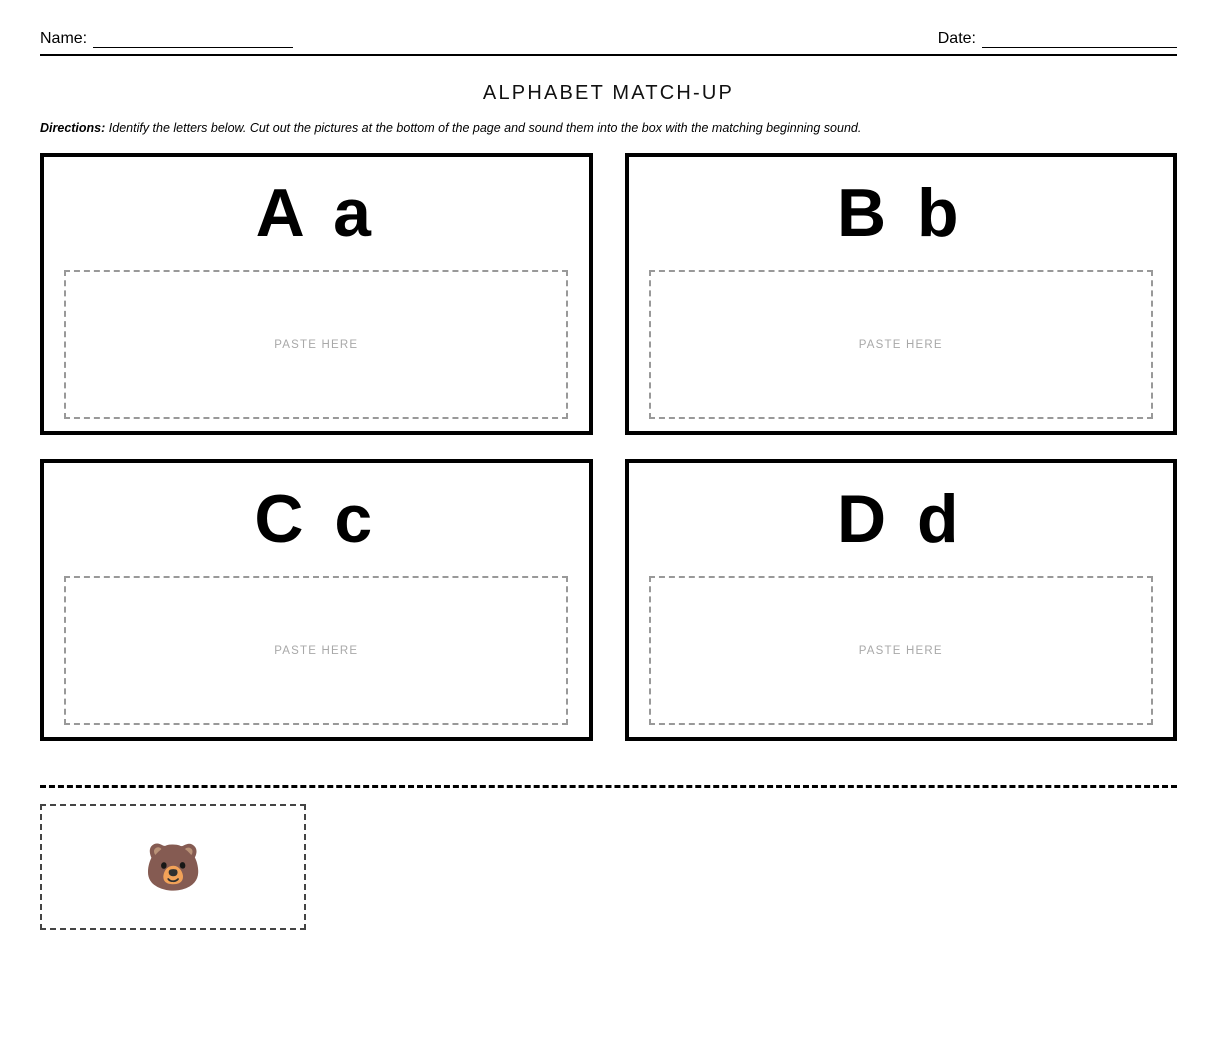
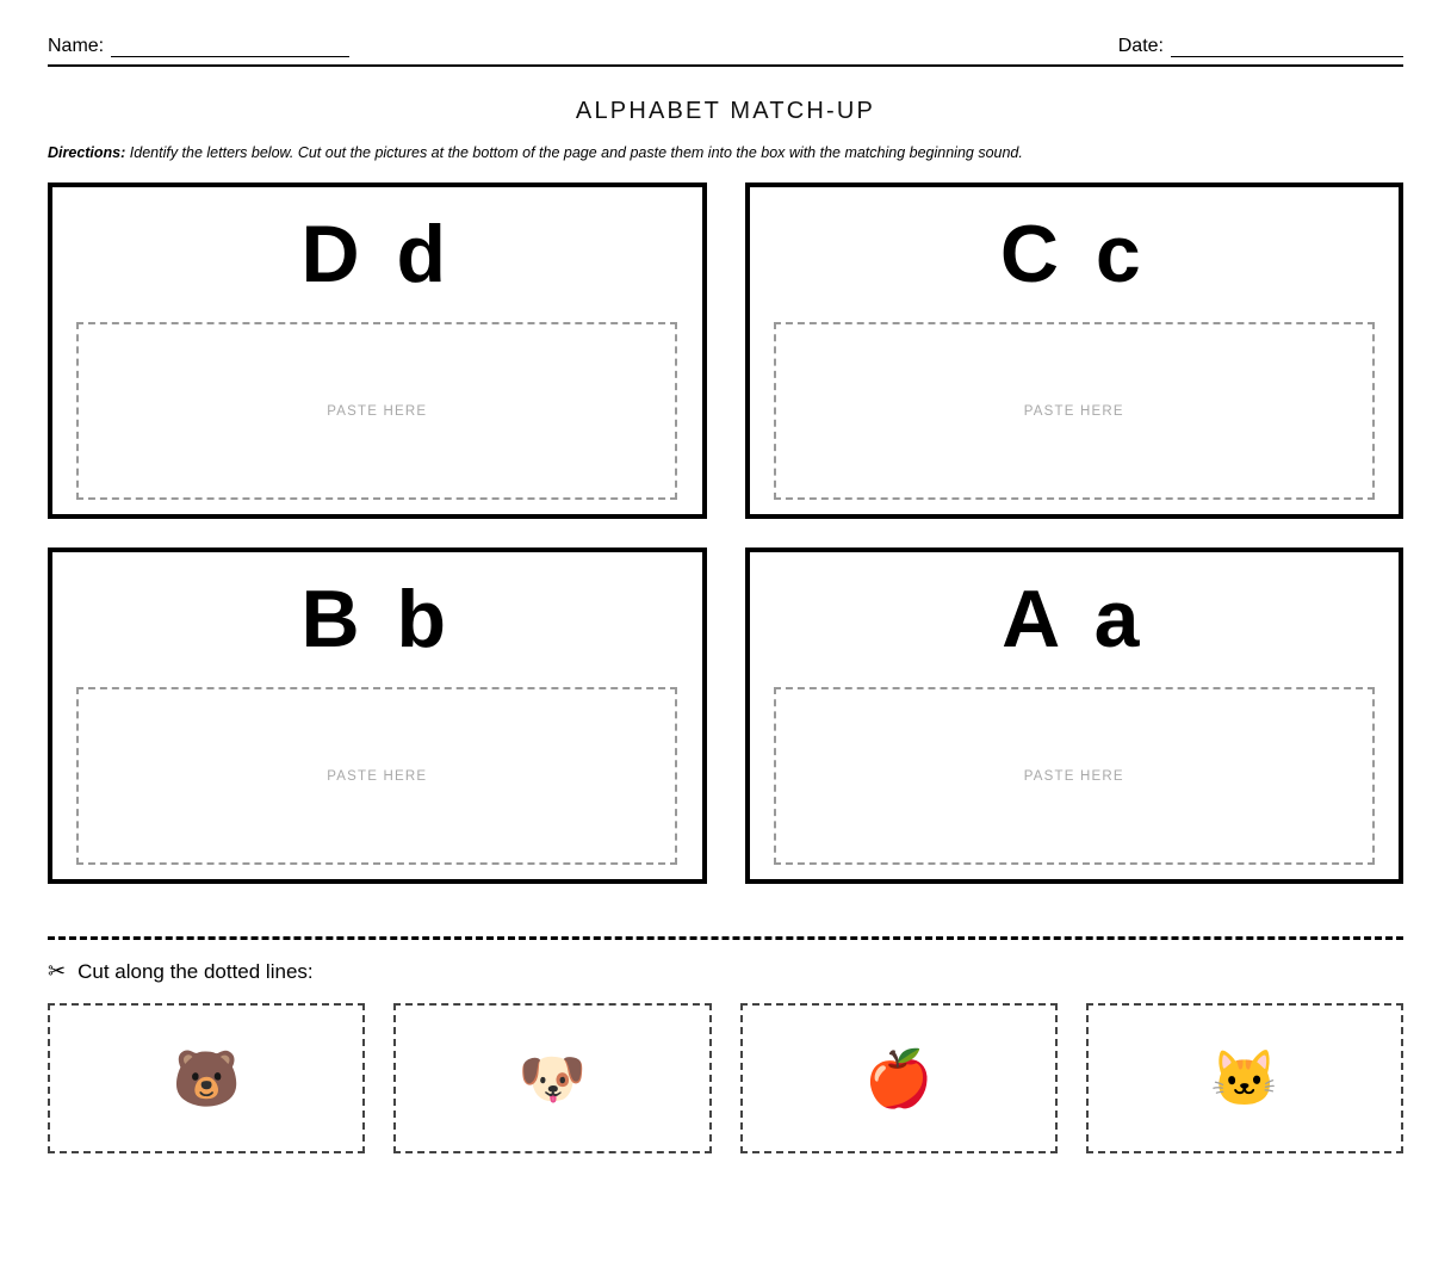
  Name:
  Date:
  ALPHABET MATCH-UP
- Directions: Identify the letters below. Cut out the pictures at the bottom of the page and sound them into the box with the matching beginning sound.
+ Directions: Identify the letters below. Cut out the pictures at the bottom of the page and paste them into the box with the matching beginning sound.
- A a
+ D d
  PASTE HERE
- B b
+ C c
  PASTE HERE
- C c
+ B b
  PASTE HERE
- D d
+ A a
  PASTE HERE
+ ✂
+ Cut along the dotted lines:
  🐻
+ 🐶
+ 🍎
+ 🐱
